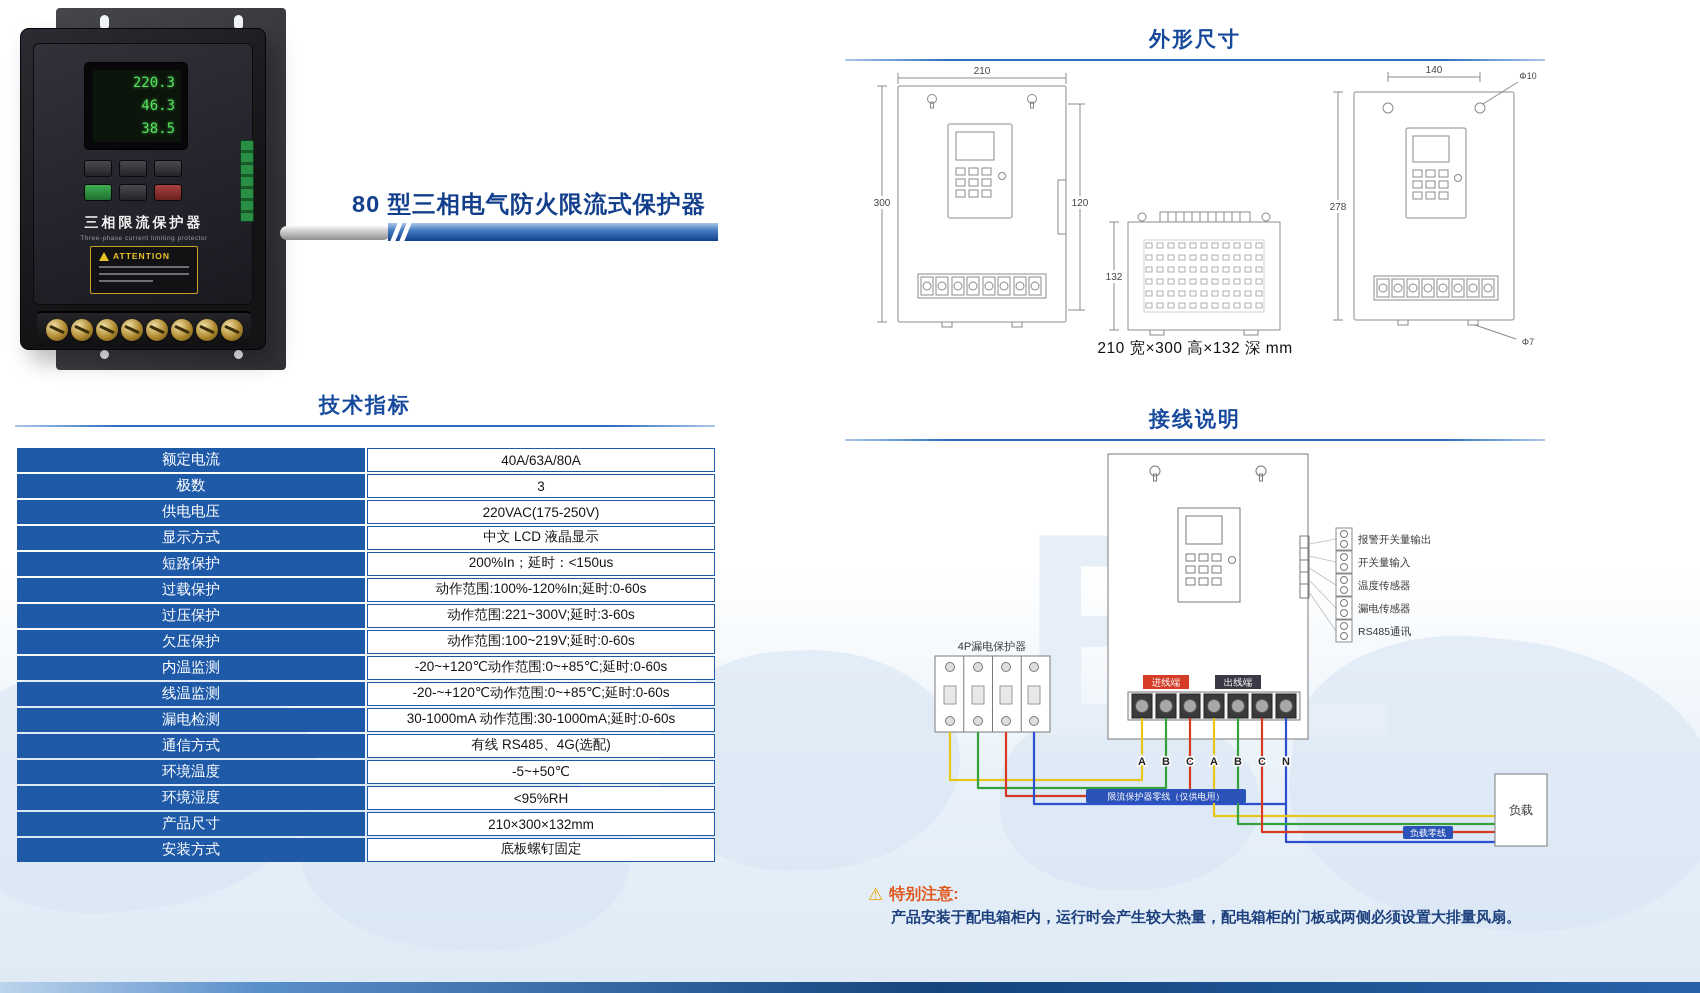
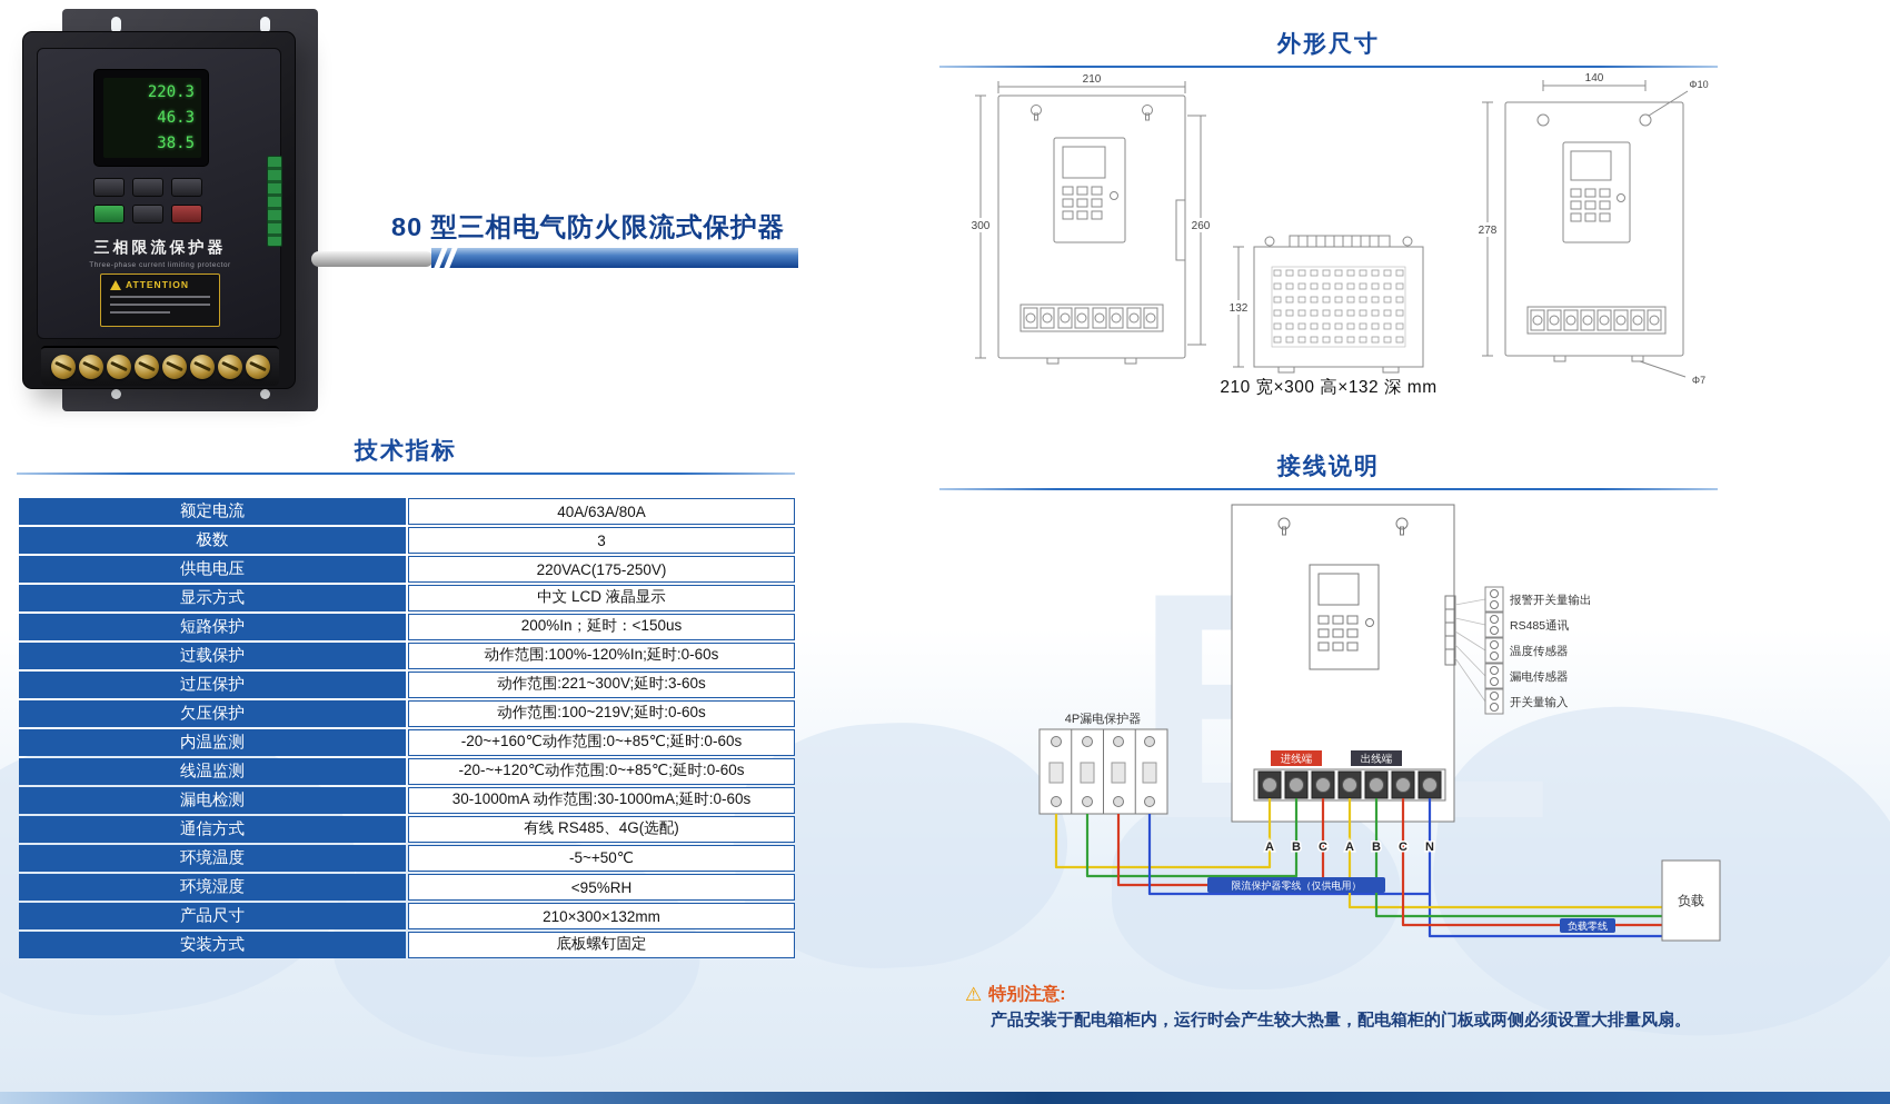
  220.3
  46.3
  38.5
  三相限流保护器
  ATTENTION
  80 型三相电气防火限流式保护器
  技术指标
  额定电流	40A/63A/80A
  极数	3
  供电电压	220VAC(175-250V)
  显示方式	中文 LCD 液晶显示
  短路保护	200%In；延时：<150us
  过载保护	动作范围:100%-120%In;延时:0-60s
  过压保护	动作范围:221~300V;延时:3-60s
  欠压保护	动作范围:100~219V;延时:0-60s
- 内温监测	-20~+120℃动作范围:0~+85℃;延时:0-60s
+ 内温监测	-20~+160℃动作范围:0~+85℃;延时:0-60s
  线温监测	-20-~+120℃动作范围:0~+85℃;延时:0-60s
  漏电检测	30-1000mA 动作范围:30-1000mA;延时:0-60s
  通信方式	有线 RS485、4G(选配)
  环境温度	-5~+50℃
  环境湿度	<95%RH
  产品尺寸	210×300×132mm
  安装方式	底板螺钉固定
  外形尺寸
  210
  300
- 120
+ 260
  132
  140
  Φ10
  278
  Φ7
  210 宽×300 高×132 深 mm
  接线说明
  报警开关量输出
- 开关量输入
+ RS485通讯
  温度传感器
  漏电传感器
- RS485通讯
+ 开关量输入
  进线端
  出线端
  4P漏电保护器
  A
  B
  C
  A
  B
  C
  N
  限流保护器零线（仅供电用）
  负载零线
  负载
  ⚠
  特别注意:
  产品安装于配电箱柜内，运行时会产生较大热量，配电箱柜的门板或两侧必须设置大排量风扇。
